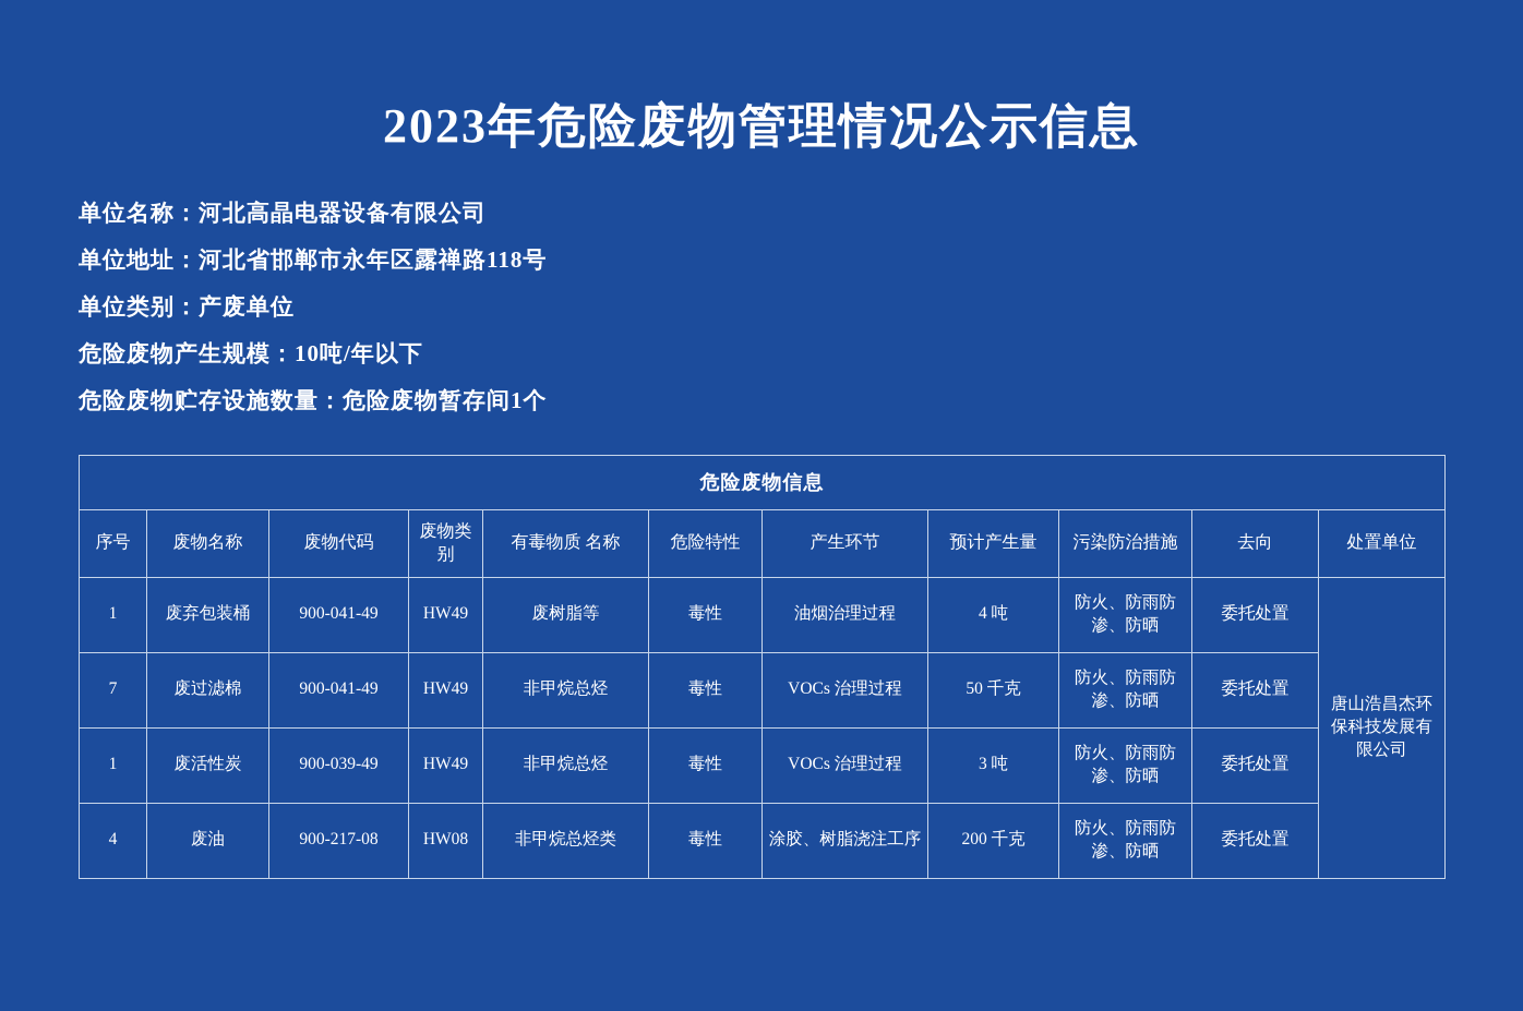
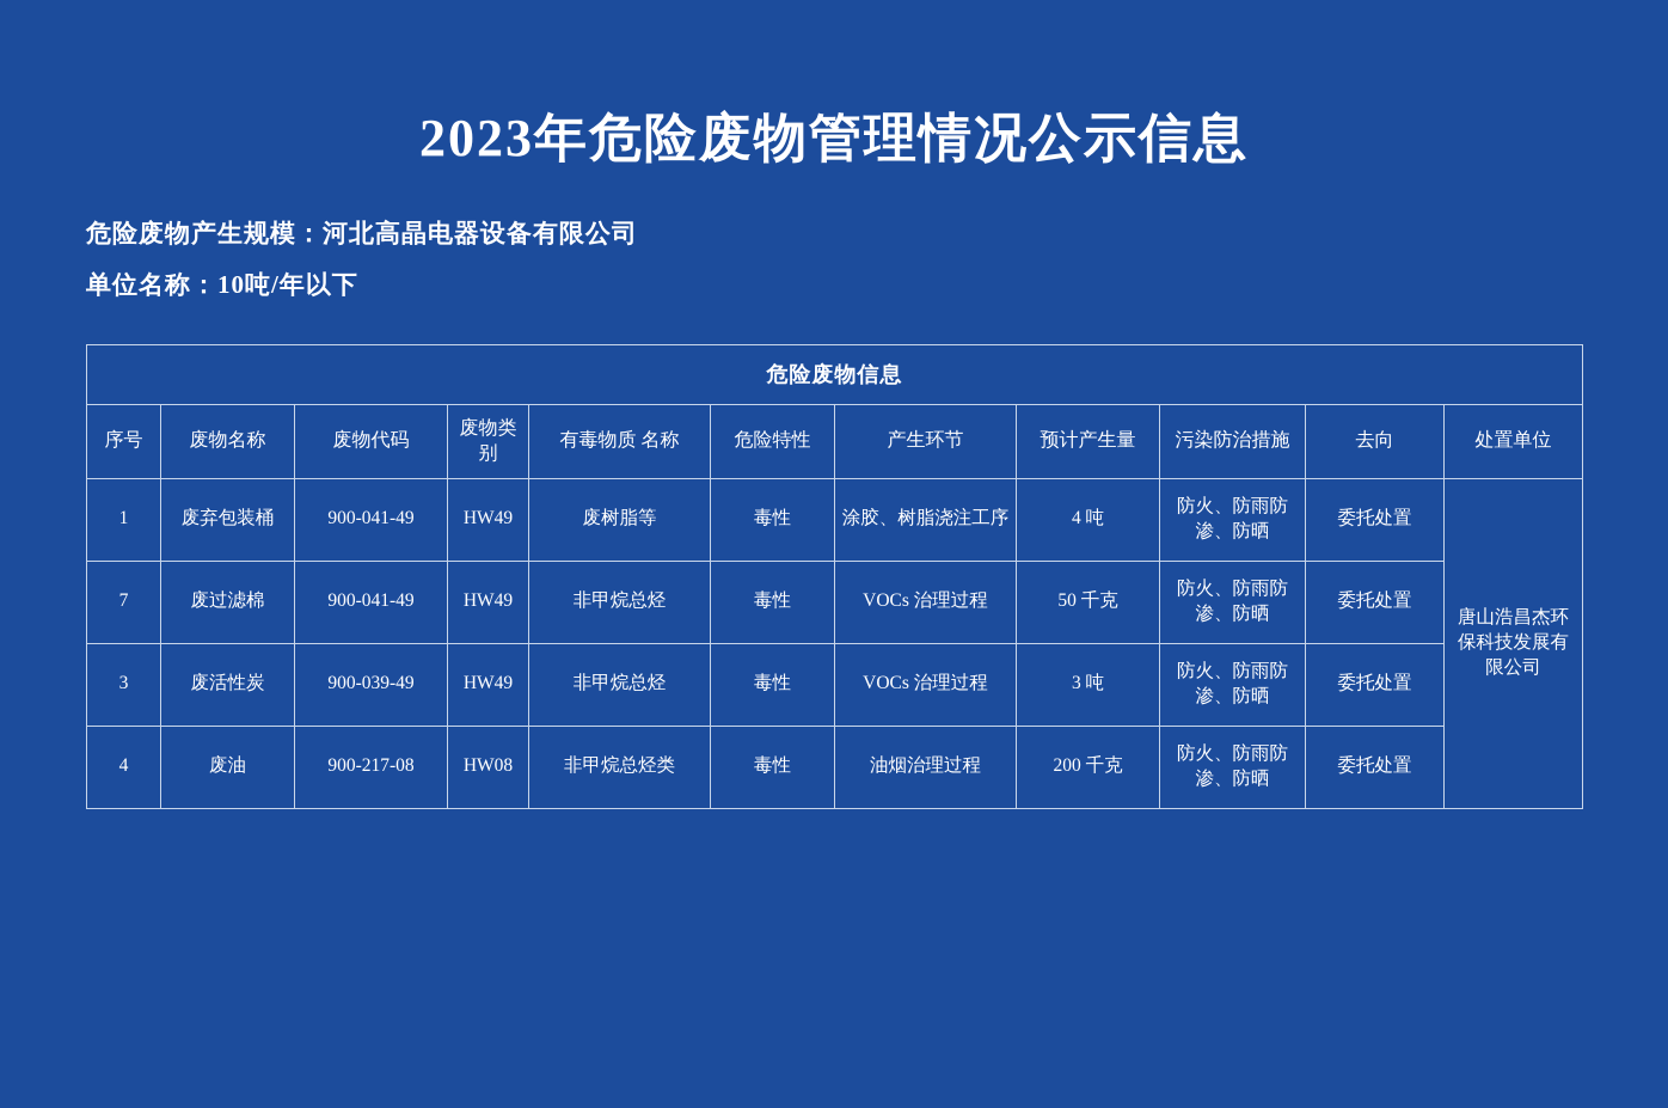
  2023年危险废物管理情况公示信息
- 单位名称：河北高晶电器设备有限公司
+ 危险废物产生规模：河北高晶电器设备有限公司
- 单位地址：河北省邯郸市永年区露禅路118号
- 单位类别：产废单位
- 危险废物产生规模：10吨/年以下
+ 单位名称：10吨/年以下
- 危险废物贮存设施数量：危险废物暂存间1个
  危险废物信息
  序号	废物名称	废物代码	废物类别	有毒物质 名称	危险特性	产生环节	预计产生量	污染防治措施	去向	处置单位
- 1	废弃包装桶	900-041-49	HW49	废树脂等	毒性	油烟治理过程	4 吨	防火、防雨防渗、防晒	委托处置	唐山浩昌杰环保科技发展有限公司
+ 1	废弃包装桶	900-041-49	HW49	废树脂等	毒性	涂胶、树脂浇注工序	4 吨	防火、防雨防渗、防晒	委托处置	唐山浩昌杰环保科技发展有限公司
  7	废过滤棉	900-041-49	HW49	非甲烷总烃	毒性	VOCs 治理过程	50 千克	防火、防雨防渗、防晒	委托处置
- 1	废活性炭	900-039-49	HW49	非甲烷总烃	毒性	VOCs 治理过程	3 吨	防火、防雨防渗、防晒	委托处置
+ 3	废活性炭	900-039-49	HW49	非甲烷总烃	毒性	VOCs 治理过程	3 吨	防火、防雨防渗、防晒	委托处置
- 4	废油	900-217-08	HW08	非甲烷总烃类	毒性	涂胶、树脂浇注工序	200 千克	防火、防雨防渗、防晒	委托处置
+ 4	废油	900-217-08	HW08	非甲烷总烃类	毒性	油烟治理过程	200 千克	防火、防雨防渗、防晒	委托处置
